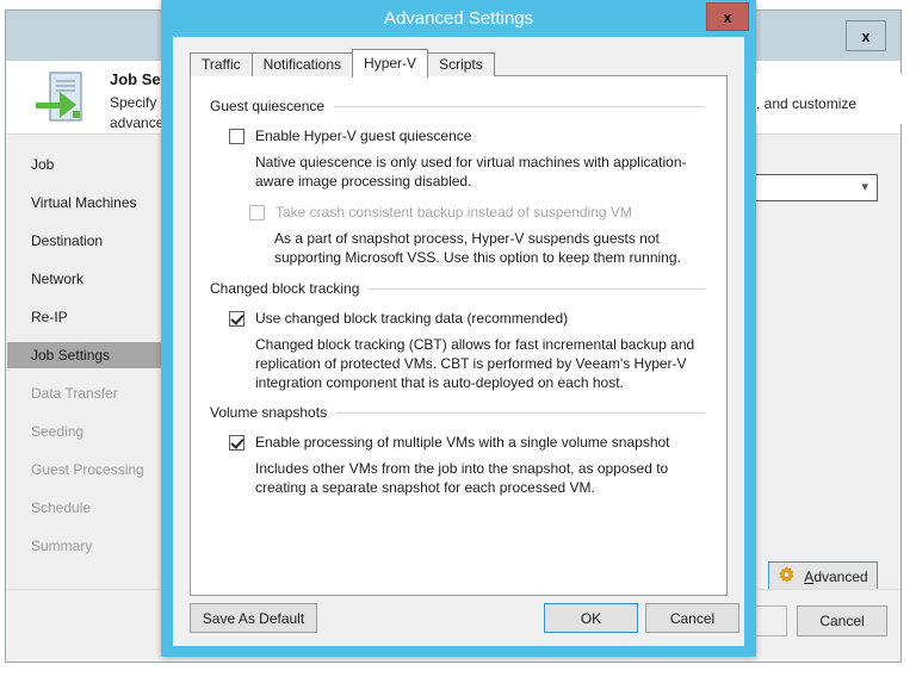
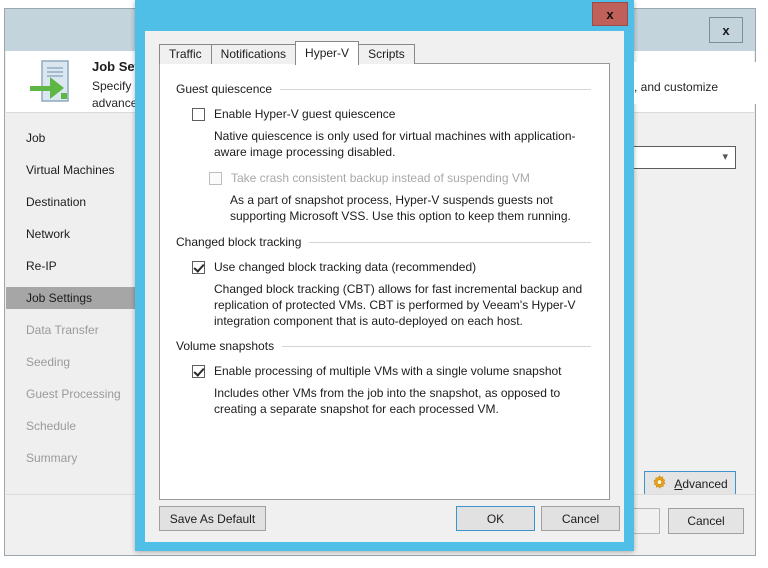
  x
  Specify
  advanc
  Job
  Virtual Machines
  Destination
  Network
  Re-IP
  Job Settings
  Data Transfer
  Seeding
  Guest Processing
  Schedule
  Summary
  ▾
  Advanced
  Cancel
- Advanced Settings
  x
  Traffic
  Notifications
  Hyper-V
  Scripts
  Guest quiescence
  Enable Hyper-V guest quiescence
  Native quiescence is only used for virtual machines with application-aware image processing disabled.
  Take crash consistent backup instead of suspending VM
  As a part of snapshot process, Hyper-V suspends guests not supporting Microsoft VSS. Use this option to keep them running.
  Changed block tracking
  Use changed block tracking data (recommended)
  Changed block tracking (CBT) allows for fast incremental backup and replication of protected VMs. CBT is performed by Veeam's Hyper-V integration component that is auto-deployed on each host.
  Volume snapshots
  Enable processing of multiple VMs with a single volume snapshot
  Includes other VMs from the job into the snapshot, as opposed to creating a separate snapshot for each processed VM.
  Save As Default
  OK
  Cancel
  , and customize
